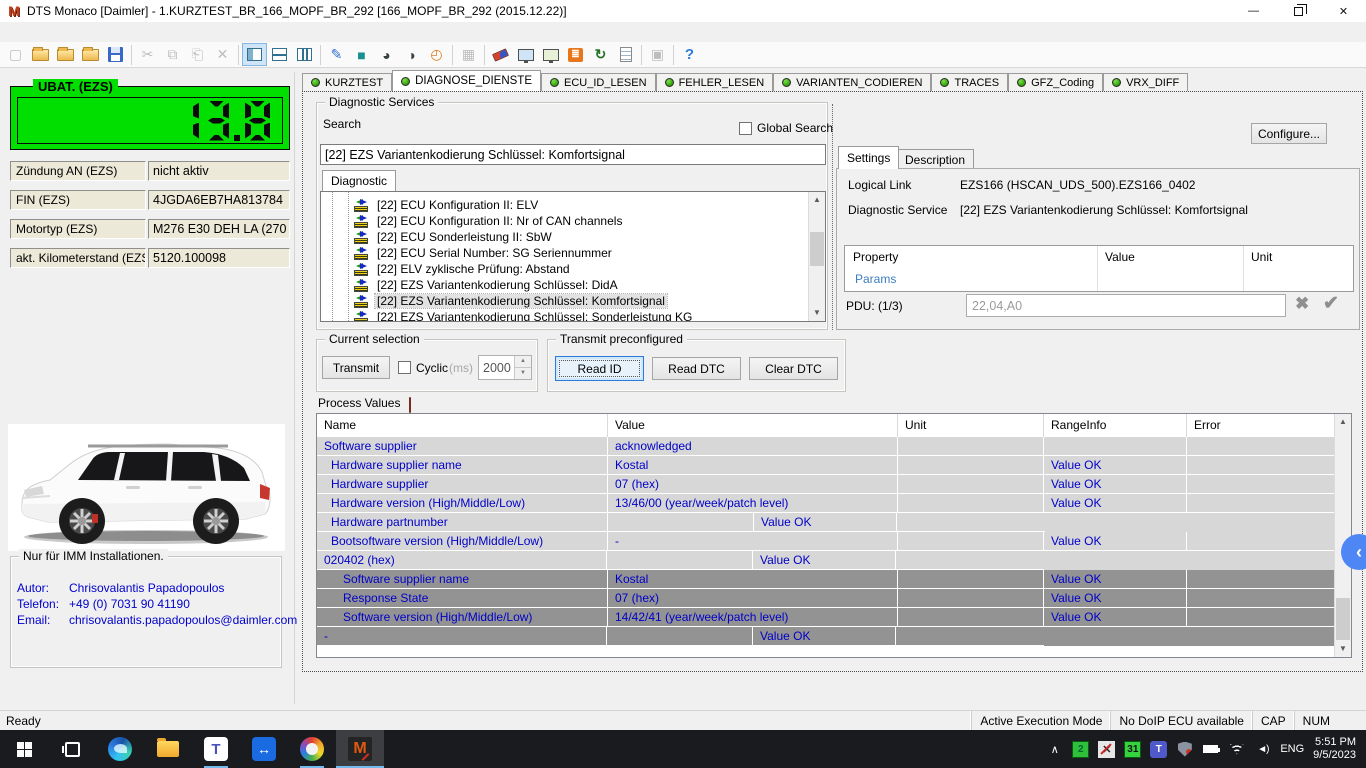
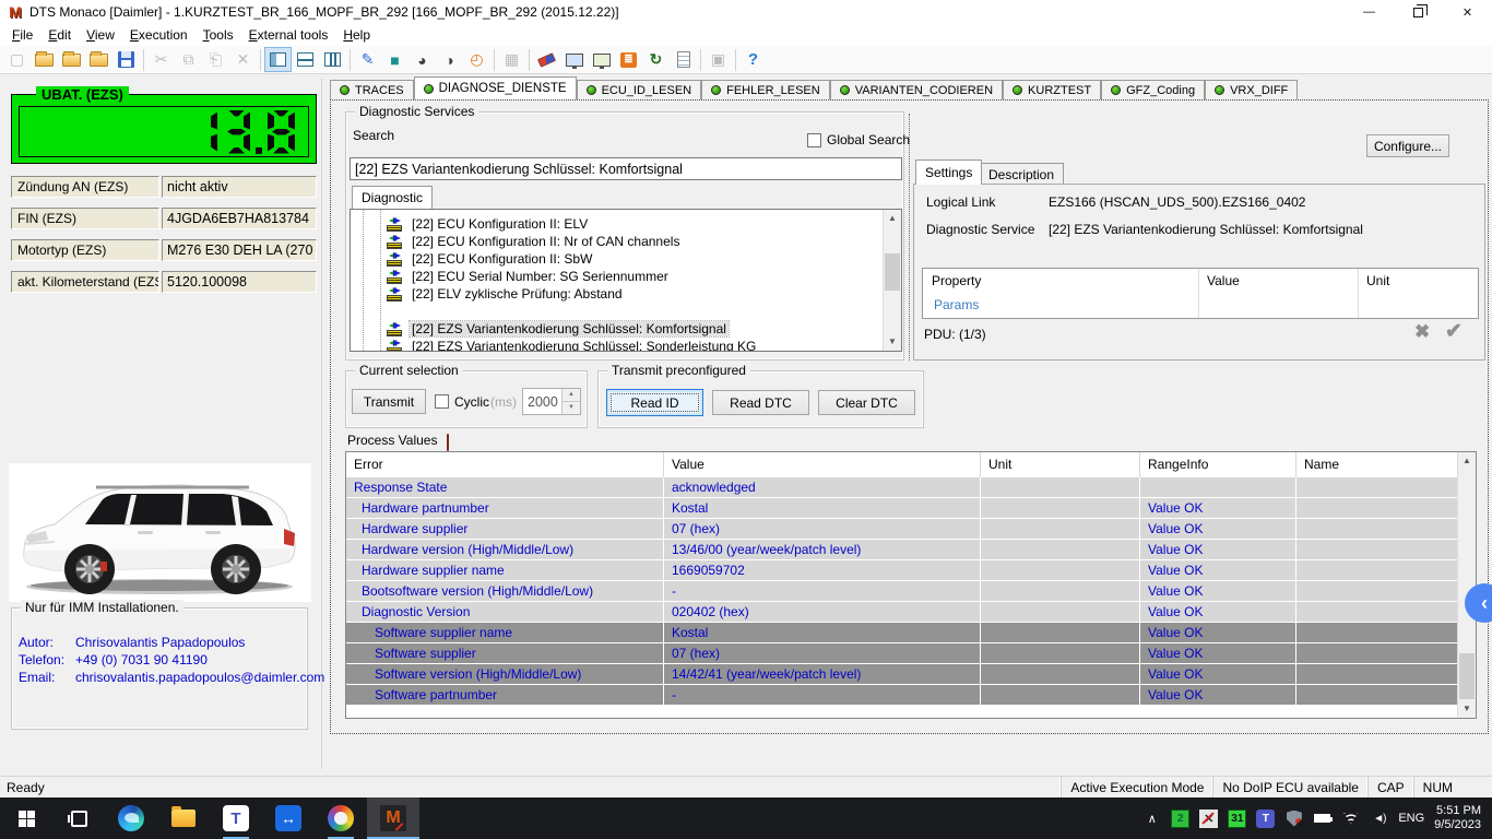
  M
  DTS Monaco [Daimler] - 1.KURZTEST_BR_166_MOPF_BR_292 [166_MOPF_BR_292 (2015.12.22)]
  —
  ✕
+ File
+ Edit
+ View
+ Execution
+ Tools
+ External tools
+ Help
  ▢
  ✂
  ⧉
  ⎗
  ✕
  ✎
  ■
  ◕
  ◑
  ◴
  ▦
  ≣
  ↻
  ▣
  ?
  UBAT. (EZS)
  Zündung AN (EZS)
  nicht aktiv
  FIN (EZS)
  4JGDA6EB7HA813784
  Motortyp (EZS)
  M276 E30 DEH LA (270
  akt. Kilometerstand (EZS
  5120.100098
  Nur für IMM Installationen.
  Autor: Chrisovalantis Papadopoulos
  Telefon: +49 (0) 7031 90 41190
  Email: chrisovalantis.papadopoulos@daimler.com
- KURZTEST
+ TRACES
  DIAGNOSE_DIENSTE
  ECU_ID_LESEN
  FEHLER_LESEN
  VARIANTEN_CODIEREN
- TRACES
+ KURZTEST
  GFZ_Coding
  VRX_DIFF
  Diagnostic Services
  Search
  Global Search
  [22] EZS Variantenkodierung Schlüssel: Komfortsignal
  Diagnostic
  [22] ECU Konfiguration II: ELV
  [22] ECU Konfiguration II: Nr of CAN channels
- [22] ECU Sonderleistung II: SbW
+ [22] ECU Konfiguration II: SbW
  [22] ECU Serial Number: SG Seriennummer
  [22] ELV zyklische Prüfung: Abstand
- [22] EZS Variantenkodierung Schlüssel: DidA
  [22] EZS Variantenkodierung Schlüssel: Komfortsignal
  [22] EZS Variantenkodierung Schlüssel: Sonderleistung KG
  ▲
  ▼
  Configure...
  Settings
  Description
  Logical Link
  EZS166 (HSCAN_UDS_500).EZS166_0402
  Diagnostic Service
  [22] EZS Variantenkodierung Schlüssel: Komfortsignal
  Property
  Value
  Unit
  Params
  PDU: (1/3)
- 22,04,A0
  ✖
  ✔
  Current selection
  Transmit
  Cyclic
  (ms)
  2000
  Transmit preconfigured
  Read ID
  Read DTC
  Clear DTC
  Process Values
- Name
+ Error
  Value
  Unit
  RangeInfo
- Error
+ Name
- Software supplier
+ Response State
  acknowledged
- Hardware supplier name
+ Hardware partnumber
  Kostal
  Value OK
  Hardware supplier
  07 (hex)
  Value OK
  Hardware version (High/Middle/Low)
  13/46/00 (year/week/patch level)
  Value OK
- Hardware partnumber
+ Hardware supplier name
+ 1669059702
  Value OK
  Bootsoftware version (High/Middle/Low)
  -
  Value OK
+ Diagnostic Version
  020402 (hex)
  Value OK
  Software supplier name
  Kostal
  Value OK
- Response State
+ Software supplier
  07 (hex)
  Value OK
  Software version (High/Middle/Low)
  14/42/41 (year/week/patch level)
  Value OK
+ Software partnumber
  -
  Value OK
  ▲
  ▼
  Ready
  Active Execution Mode
  No DoIP ECU available
  CAP
  NUM
  T
  ↔
  M
  ∧
  2
  ✕
  31
  T
  ◄)
  ENG
  5:51 PM
  9/5/2023
  ‹
